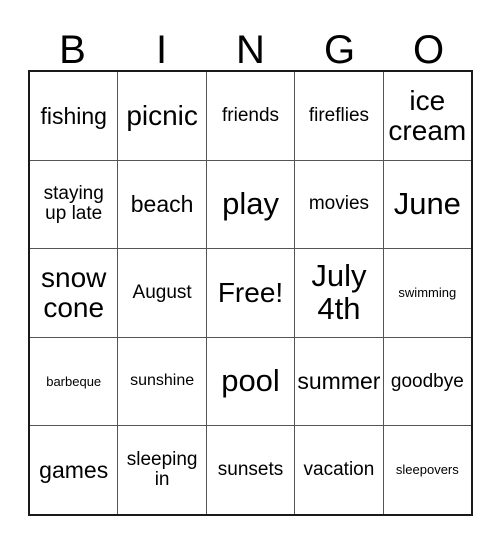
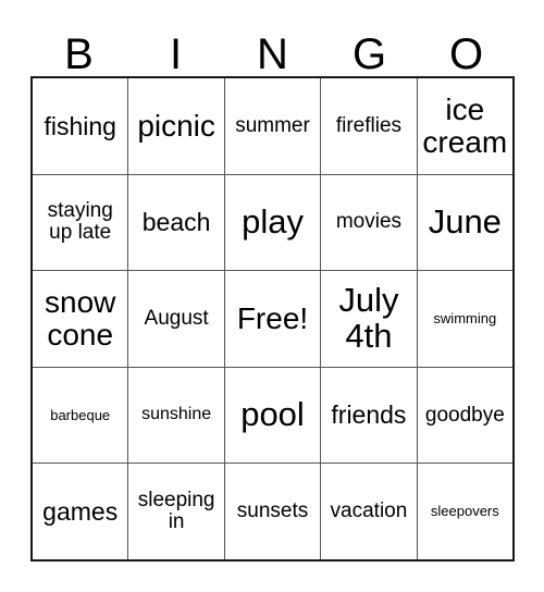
  B
  I
  N
  G
  O
  fishing
  picnic
- friends
+ summer
  fireflies
  ice
  cream
  staying
  up late
  beach
  play
  movies
  June
  snow
  cone
  August
  Free!
  July
  4th
  swimming
  barbeque
  sunshine
  pool
- summer
+ friends
  goodbye
  games
  sleeping
  in
  sunsets
  vacation
  sleepovers
